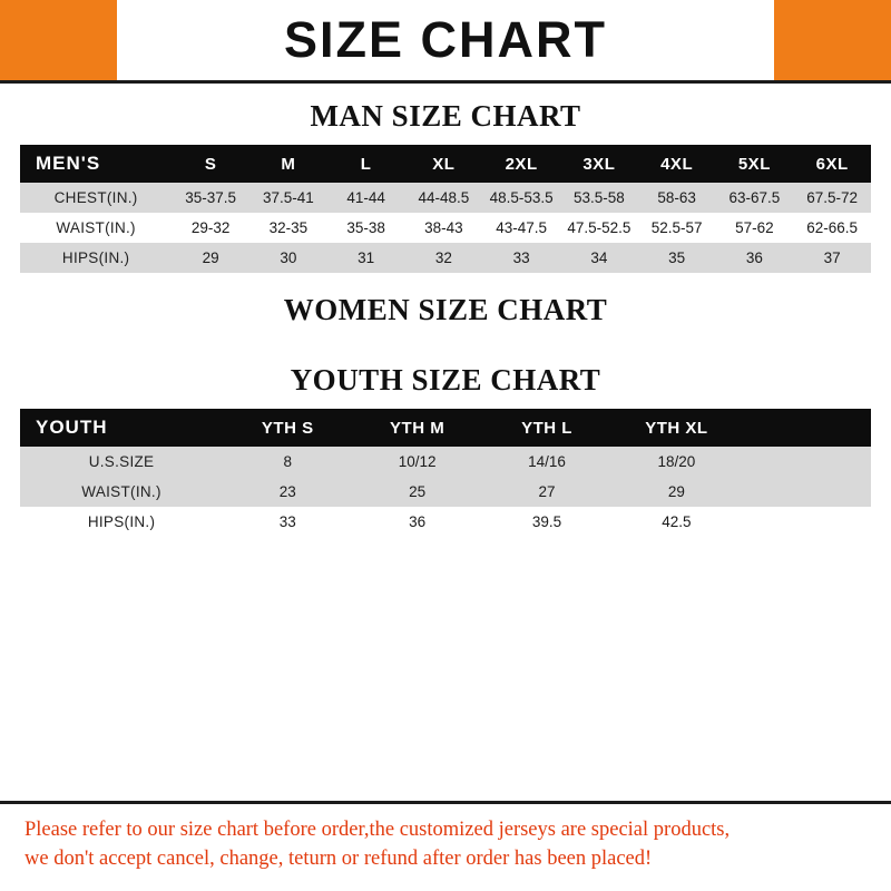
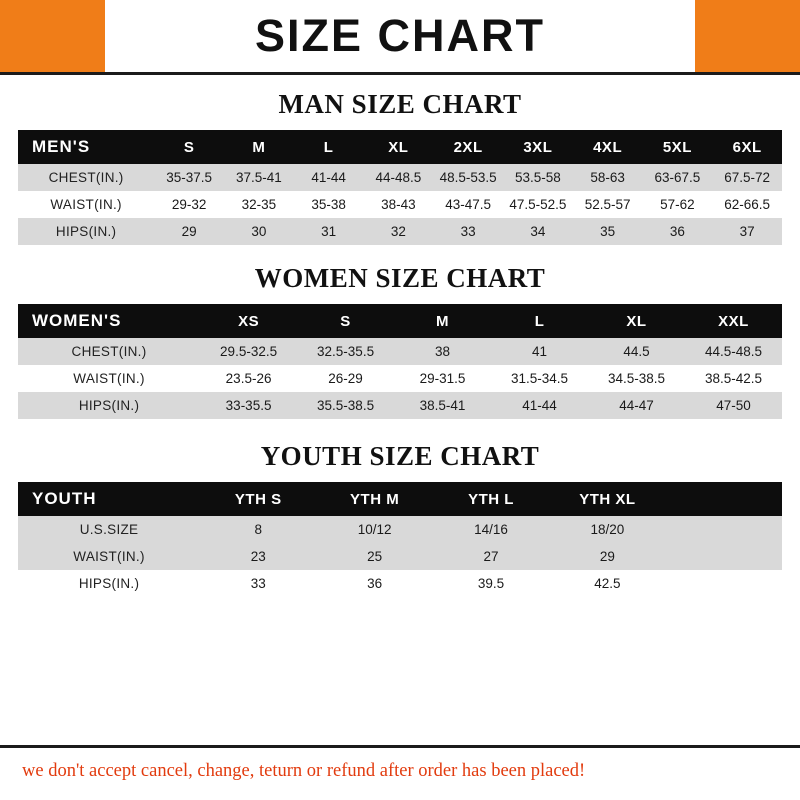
  SIZE CHART
  MAN SIZE CHART
  MEN'S	S	M	L	XL	2XL	3XL	4XL	5XL	6XL
  CHEST(IN.)	35-37.5	37.5-41	41-44	44-48.5	48.5-53.5	53.5-58	58-63	63-67.5	67.5-72
  WAIST(IN.)	29-32	32-35	35-38	38-43	43-47.5	47.5-52.5	52.5-57	57-62	62-66.5
  HIPS(IN.)	29	30	31	32	33	34	35	36	37
  WOMEN SIZE CHART
+ WOMEN'S	XS	S	M	L	XL	XXL
+ CHEST(IN.)	29.5-32.5	32.5-35.5	38	41	44.5	44.5-48.5
+ WAIST(IN.)	23.5-26	26-29	29-31.5	31.5-34.5	34.5-38.5	38.5-42.5
+ HIPS(IN.)	33-35.5	35.5-38.5	38.5-41	41-44	44-47	47-50
  YOUTH SIZE CHART
  YOUTH	YTH S	YTH M	YTH L	YTH XL
  U.S.SIZE	8	10/12	14/16	18/20
  WAIST(IN.)	23	25	27	29
  HIPS(IN.)	33	36	39.5	42.5
- Please refer to our size chart before order,the customized jerseys are special products,
  we don't accept cancel, change, teturn or refund after order has been placed!
